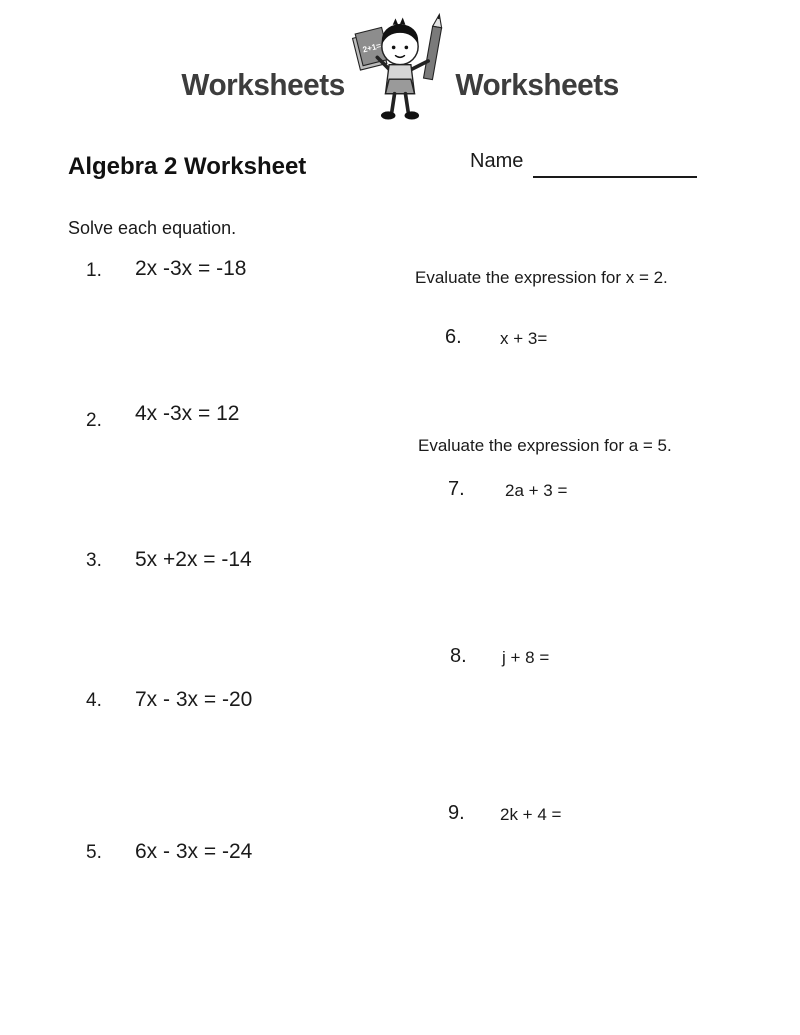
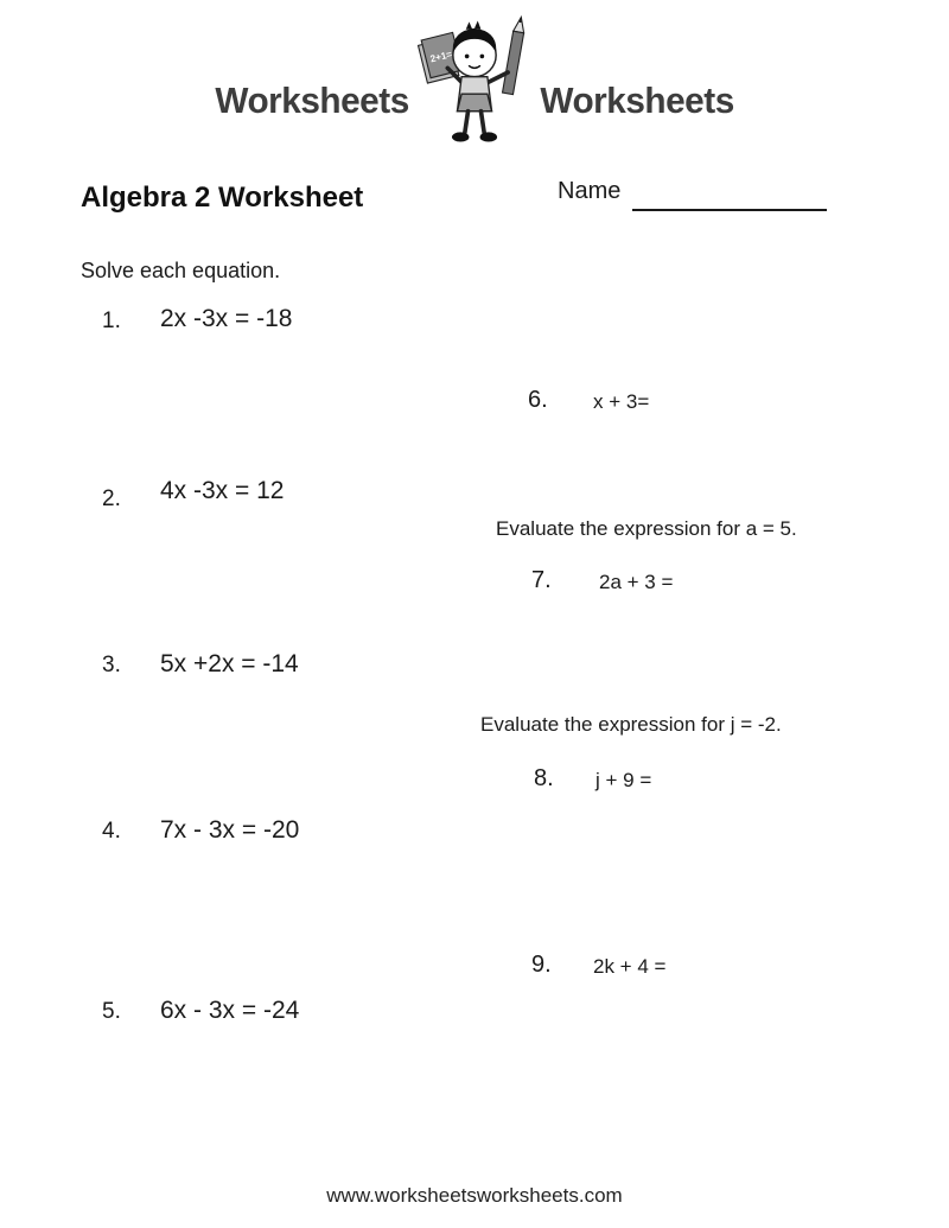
  Worksheets
  Worksheets
  Algebra 2 Worksheet
  Name
  Solve each equation.
  1.
  2x -3x = -18
  2.
  4x -3x = 12
  3.
  5x +2x = -14
  4.
  7x - 3x = -20
  5.
  6x - 3x = -24
- Evaluate the expression for x = 2.
  6.
  x + 3=
  Evaluate the expression for a = 5.
  7.
  2a + 3 =
+ Evaluate the expression for j = -2.
  8.
- j + 8 =
+ j + 9 =
  9.
  2k + 4 =
+ www.worksheetsworksheets.com
